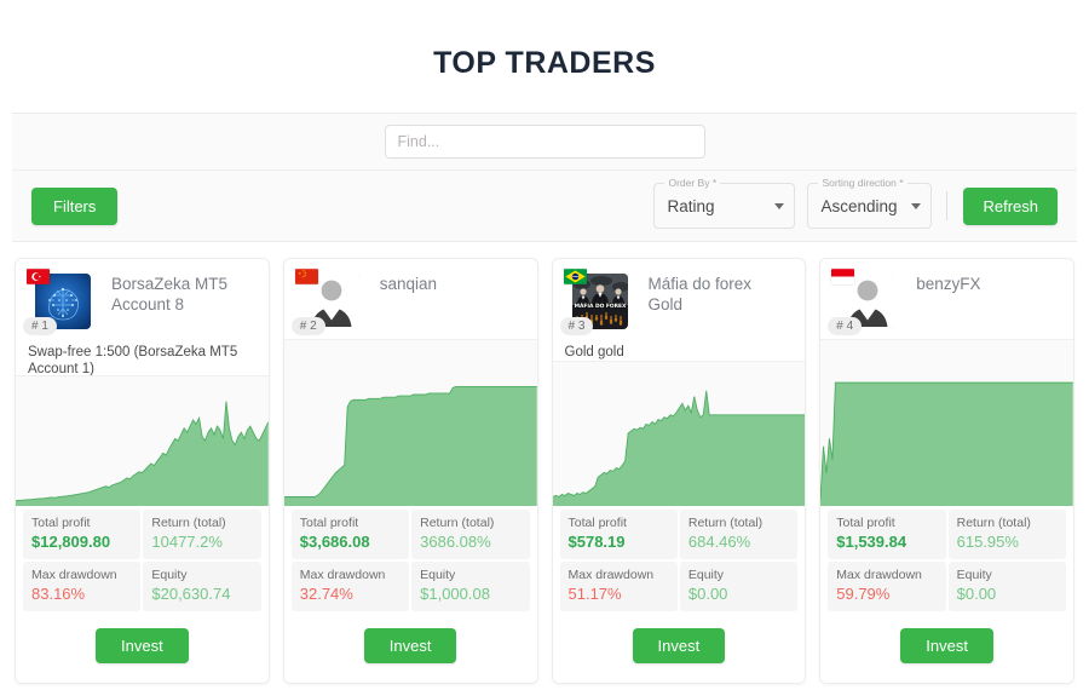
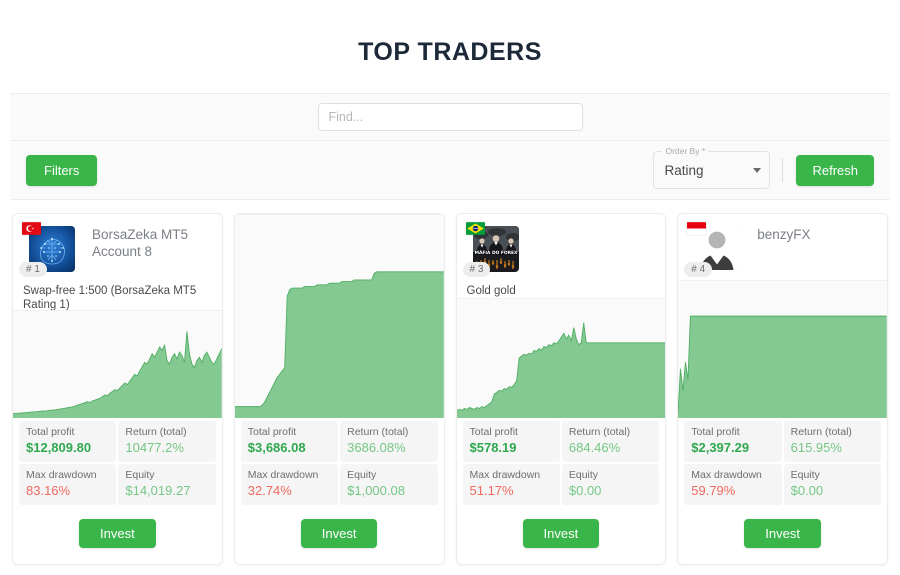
  TOP TRADERS
  Find...
  Filters
  Order By *
  Rating
- Sorting direction *
- Ascending
  Refresh
  # 1
  BorsaZeka MT5 Account 8
- Swap-free 1:500 (BorsaZeka MT5 Account 1)
+ Swap-free 1:500 (BorsaZeka MT5 Rating 1)
  Total profit
  $12,809.80
  Return (total)
  10477.2%
  Max drawdown
  83.16%
  Equity
- $20,630.74
+ $14,019.27
  Invest
- # 2
- sanqian
  Total profit
  $3,686.08
  Return (total)
  3686.08%
  Max drawdown
  32.74%
  Equity
  $1,000.08
  Invest
  # 3
- Máfia do forex Gold
  Gold gold
  Total profit
  $578.19
  Return (total)
  684.46%
  Max drawdown
  51.17%
  Equity
  $0.00
  Invest
  # 4
  benzyFX
  Total profit
- $1,539.84
+ $2,397.29
  Return (total)
  615.95%
  Max drawdown
  59.79%
  Equity
  $0.00
  Invest
